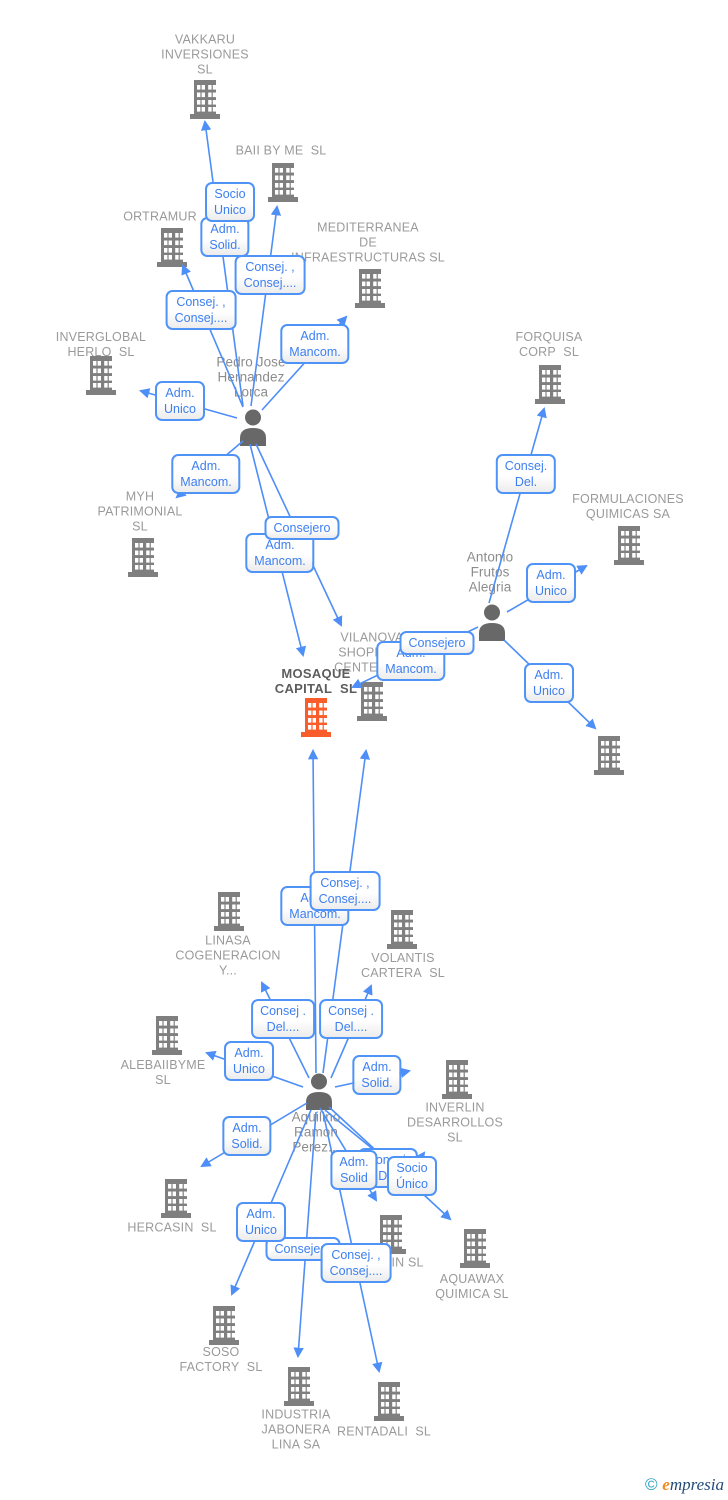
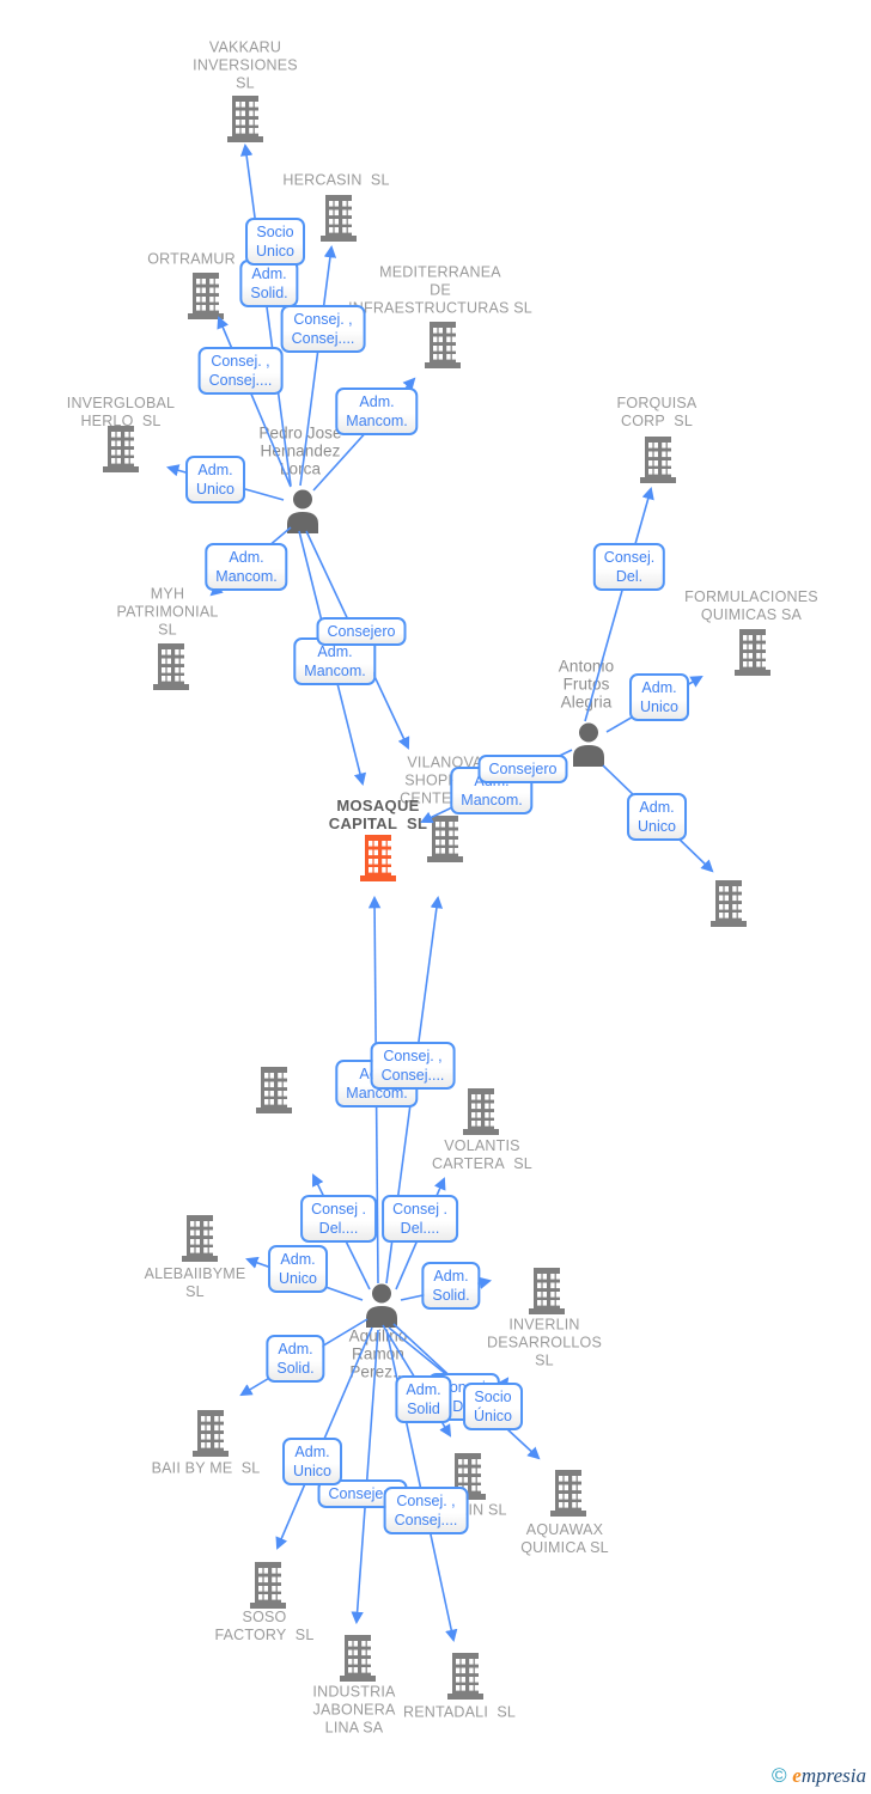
  © empresia
  VAKKARU
  INVERSIONES
  SL
- BAII BY ME SL
+ HERCASIN SL
  ORTRAMUR
  MEDITERRANEA
  DE
  FRAESTRUCTURAS SL
  INVERGLOBAL
  HERLO SL
  FORQUISA
  CORP SL
  MYH
  PATRIMONIAL
  SL
  FORMULACIONES
  QUIMICAS SA
  VILANOV
  MOSAQUE
  CAPITAL SL
- LINASA
- COGENERACION
- Y...
  VOLANTIS
  CARTERA SL
  ALEBAIIBYME
  SL
  INVERLIN
  DESARROLLOS
  SL
- HERCASIN SL
+ BAII BY ME SL
  IN SL
  AQUAWAX
  QUIMICA SL
  SOSO
  FACTORY SL
  INDUSTRIA
  JABONERA
  LINA SA
  RENTADALI SL
  Pero Jos
  Hernandez
  Lorca
  Antonio
  Frutos
  Alegria
  Aquilno
  Perez..
  Adm.
  Solid
  Socio
  Único
  Mancom.
  Consej. ,
  Consej....
  Mancom.
  Consejero
  Adm.
  Mancom.
  Consejero
  Conseje
  Adm.
  Unico
  Consej. ,
  Consej....
  Adm.
  Solid.
  Socio
  Unico
  Consej. ,
  Consej....
  Consej. ,
  Consej....
  Adm.
  Mancom.
  Adm.
  Unico
  Adm.
  Mancom.
  Consej.
  Del.
  Adm.
  Unico
  Adm.
  Unico
  Consej .
  Del....
  Consej .
  Del....
  Adm.
  Unico
  Adm.
  Solid.
  Adm.
  Solid.
